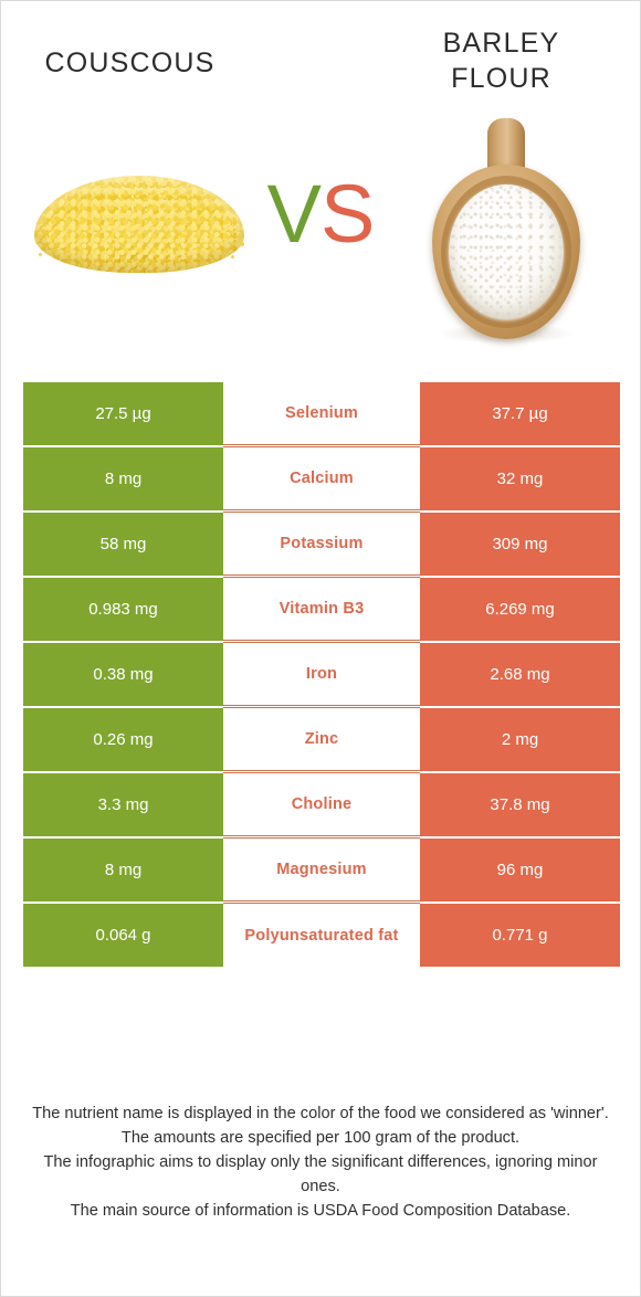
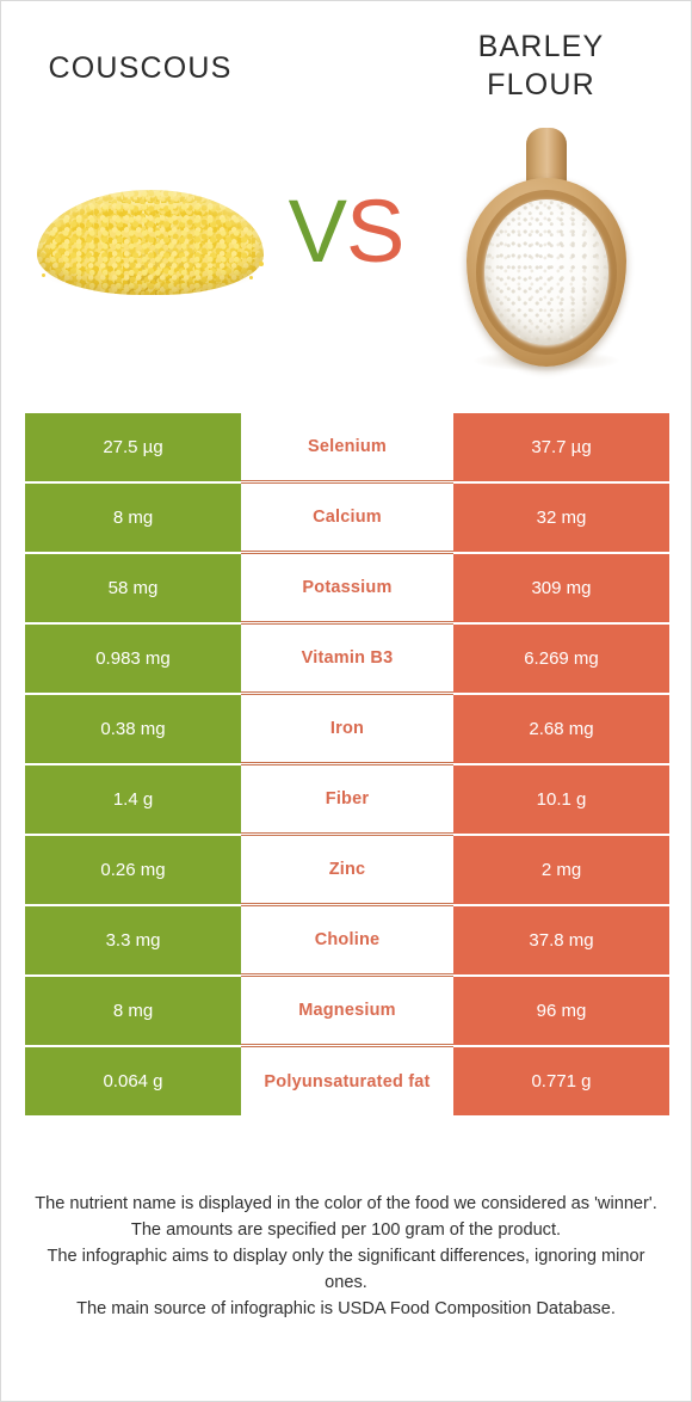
  COUSCOUS
  BARLEY
  FLOUR
  VS
  27.5 µg
  Selenium
  37.7 µg
  8 mg
  Calcium
  32 mg
  58 mg
  Potassium
  309 mg
  0.983 mg
  Vitamin B3
  6.269 mg
  0.38 mg
  Iron
  2.68 mg
+ 1.4 g
+ Fiber
+ 10.1 g
  0.26 mg
  Zinc
  2 mg
  3.3 mg
  Choline
  37.8 mg
  8 mg
  Magnesium
  96 mg
  0.064 g
  Polyunsaturated fat
  0.771 g
  The nutrient name is displayed in the color of the food we considered as 'winner'.
  The amounts are specified per 100 gram of the product.
  The infographic aims to display only the significant differences, ignoring minor ones.
- The main source of information is USDA Food Composition Database.
+ The main source of infographic is USDA Food Composition Database.
